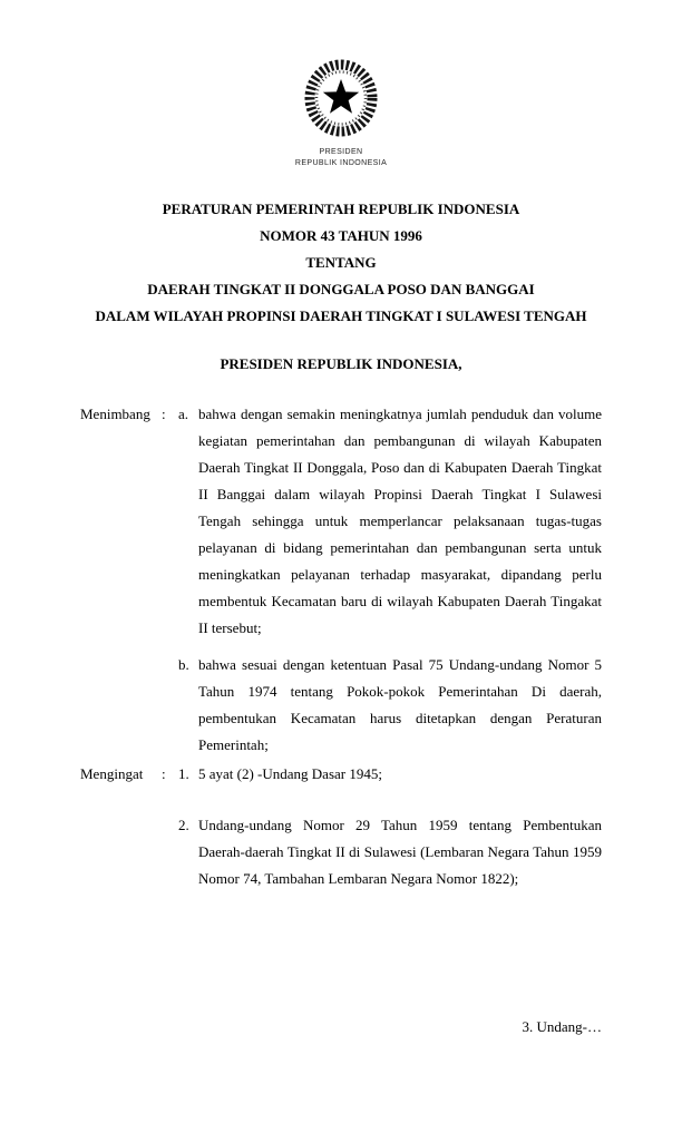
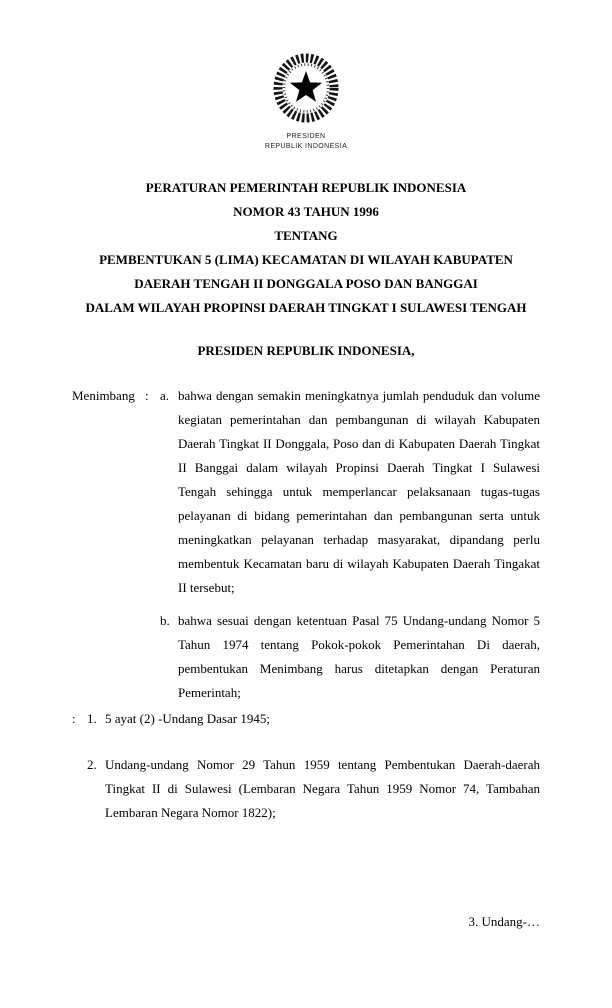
  PERATURAN PEMERINTAH REPUBLIK INDONESIA
  NOMOR 43 TAHUN 1996
  TENTANG
+ PEMBENTUKAN 5 (LIMA) KECAMATAN DI WILAYAH KABUPATEN
- DAERAH TINGKAT II DONGGALA POSO DAN BANGGAI
+ DAERAH TENGAH II DONGGALA POSO DAN BANGGAI
  DALAM WILAYAH PROPINSI DAERAH TINGKAT I SULAWESI TENGAH
  PRESIDEN REPUBLIK INDONESIA,
  Menimbang
  :
  a.
  bahwa dengan semakin meningkatnya jumlah penduduk dan volume kegiatan pemerintahan dan pembangunan di wilayah Kabupaten Daerah Tingkat II Donggala, Poso dan di Kabupaten Daerah Tingkat II Banggai dalam wilayah Propinsi Daerah Tingkat I Sulawesi Tengah sehingga untuk memperlancar pelaksanaan tugas-tugas pelayanan di bidang pemerintahan dan pembangunan serta untuk meningkatkan pelayanan terhadap masyarakat, dipandang perlu membentuk Kecamatan baru di wilayah Kabupaten Daerah Tingakat II tersebut;
  b.
- bahwa sesuai dengan ketentuan Pasal 75 Undang-undang Nomor 5 Tahun 1974 tentang Pokok-pokok Pemerintahan Di daerah, pembentukan Kecamatan harus ditetapkan dengan Peraturan Pemerintah;
+ bahwa sesuai dengan ketentuan Pasal 75 Undang-undang Nomor 5 Tahun 1974 tentang Pokok-pokok Pemerintahan Di daerah, pembentukan Menimbang harus ditetapkan dengan Peraturan Pemerintah;
- Mengingat
  :
  1.
  5 ayat (2) -Undang Dasar 1945;
  2.
  Undang-undang Nomor 29 Tahun 1959 tentang Pembentukan Daerah-daerah Tingkat II di Sulawesi (Lembaran Negara Tahun 1959 Nomor 74, Tambahan Lembaran Negara Nomor 1822);
  3. Undang-…
